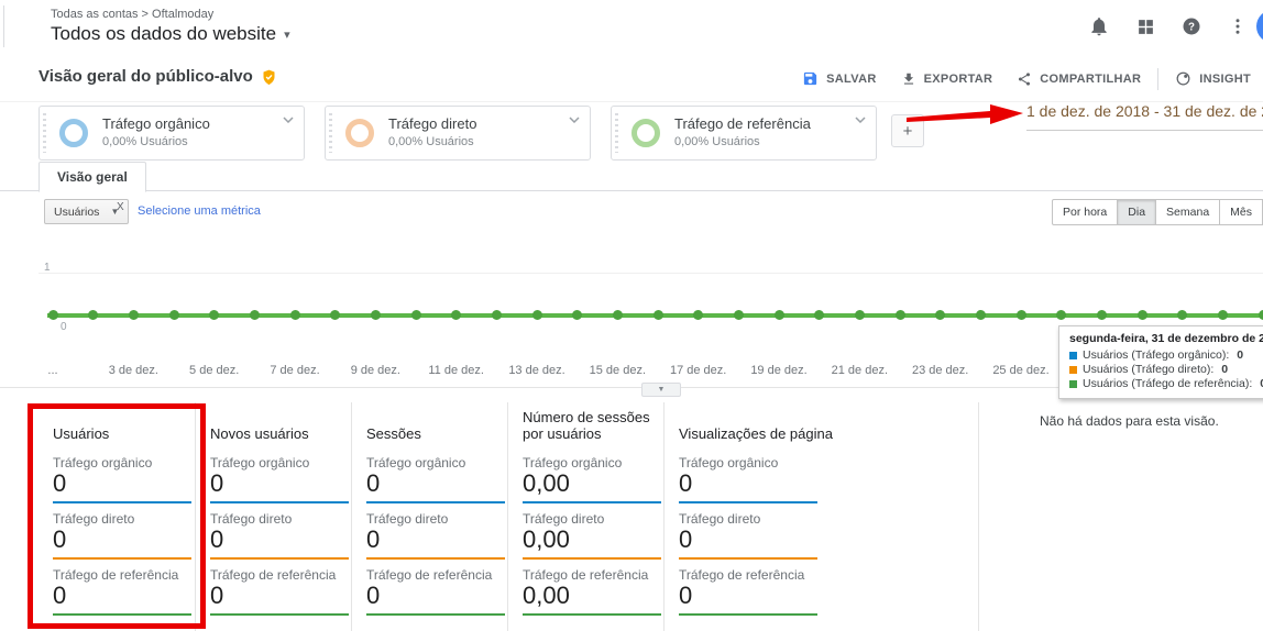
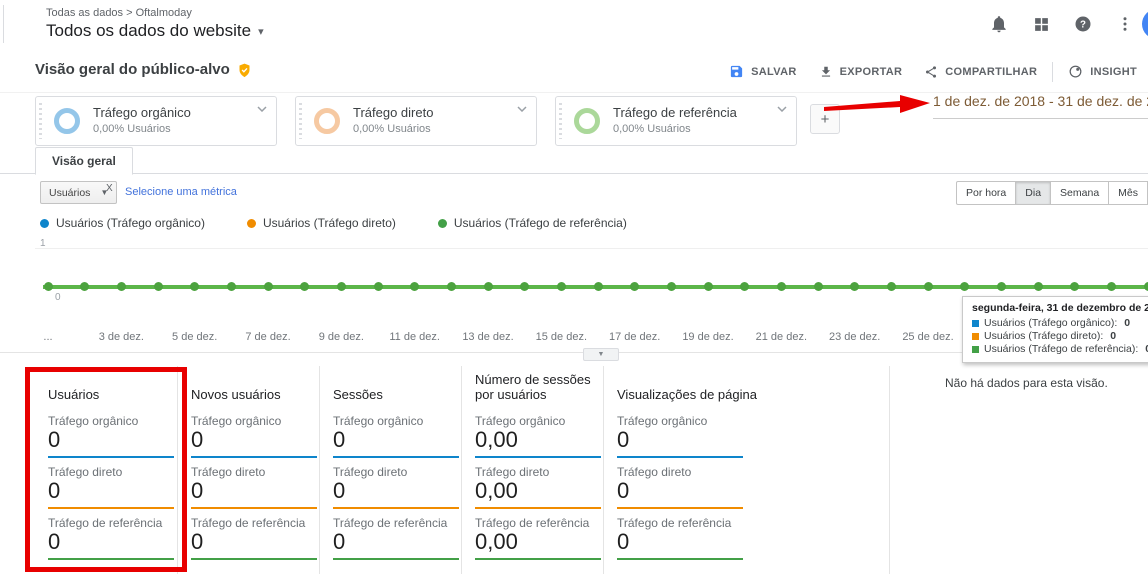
- Todas as contas > Oftalmoday
+ Todas as dados > Oftalmoday
  Todos os dados do website
  ▾
  ?
  Visão geral do público-alvo
  SALVAR
  EXPORTAR
  COMPARTILHAR
  INSIGHT
  Tráfego orgânico
  0,00% Usuários
  Tráfego direto
  0,00% Usuários
  Tráfego de referência
  0,00% Usuários
  +
  1 de dez. de 2018 - 31 de dez. de
  Visão geral
  Usuários
  ▼
  X
  Selecione uma métrica
  Por hora
  Dia
  Semana
  Mês
+ Usuários (Tráfego orgânico)
+ Usuários (Tráfego direto)
+ Usuários (Tráfego de referência)
  1
  0
  ...
  3 de dez.
  5 de dez.
  7 de dez.
  9 de dez.
  11 de dez.
  13 de dez.
  15 de dez.
  17 de dez.
  19 de dez.
  21 de dez.
  23 de dez.
  25 de dez.
  segunda-feira, 31 de dezembro de 2
  Usuários (Tráfego orgânico):
  0
  Usuários (Tráfego direto):
  0
  Usuários (Tráfego de referência):
  Usuários
  Tráfego orgânico
  0
  Tráfego direto
  0
  Tráfego de referência
  0
  Novos usuários
  Tráfego orgânico
  0
  Tráfego direto
  0
  Tráfego de referência
  0
  Sessões
  Tráfego orgânico
  0
  Tráfego direto
  0
  Tráfego de referência
  0
  Número de sessões por usuários
  Tráfego orgânico
  0,00
  Tráfego direto
  0,00
  Tráfego de referência
  0,00
  Visualizações de página
  Tráfego orgânico
  0
  Tráfego direto
  0
  Tráfego de referência
  0
  Não há dados para esta visão.
